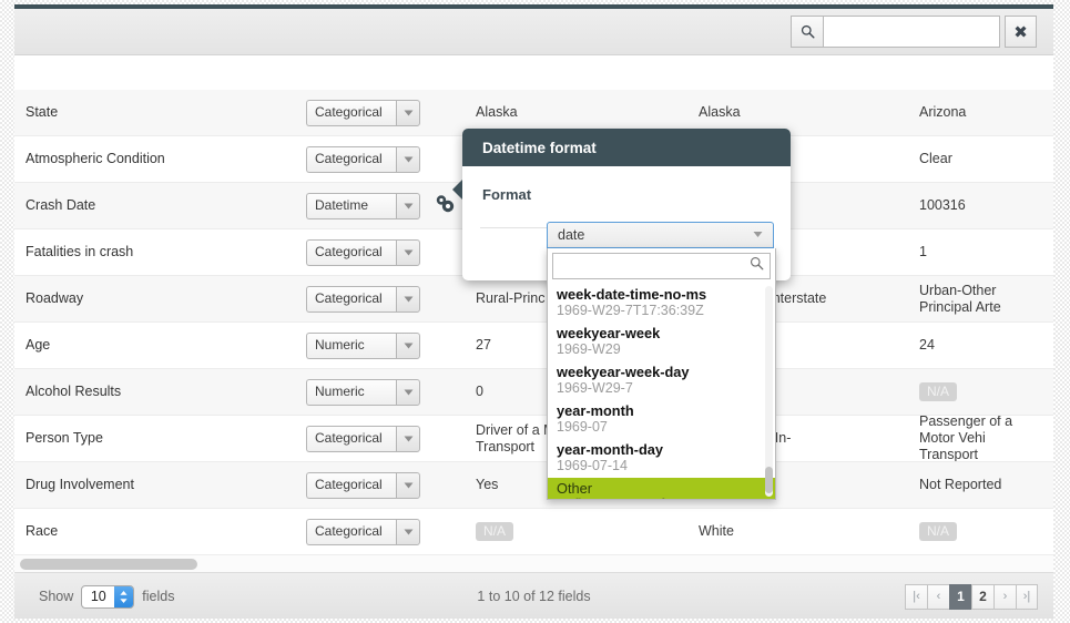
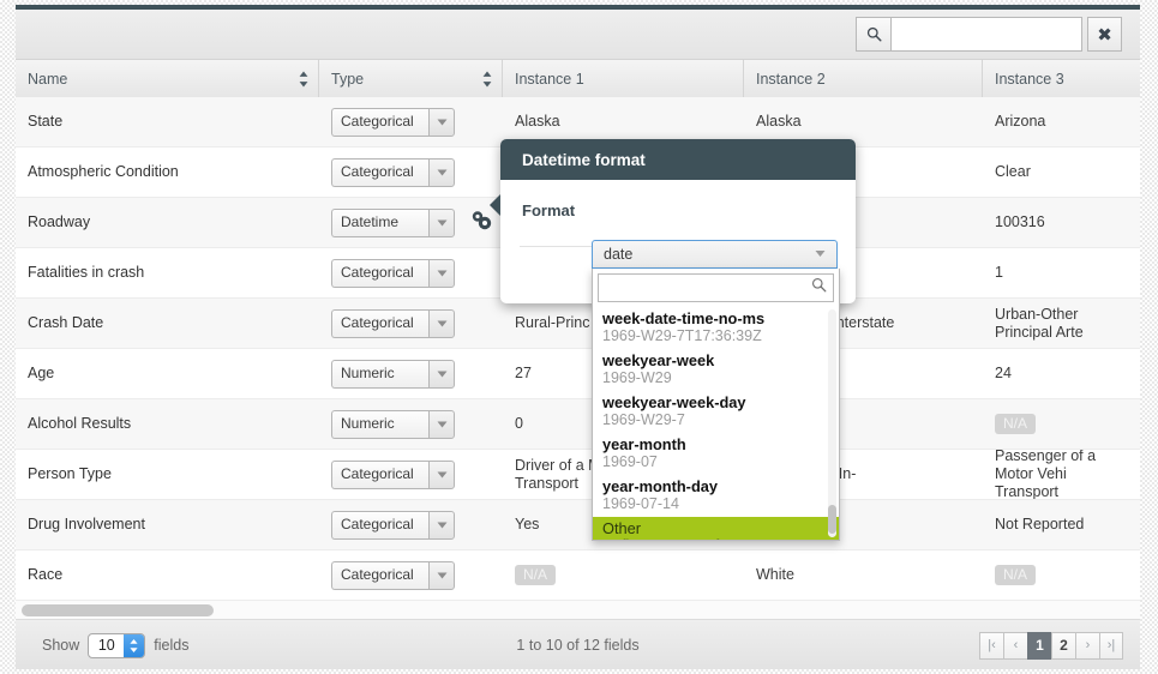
  ✖
+ Name
+ Type
+ Instance 1
+ Instance 2
+ Instance 3
  State
  Categorical
  Alaska
  Alaska
  Arizona
  Atmospheric Condition
  Categorical
  Clear
- Crash Date
+ Roadway
  Datetime
  100316
  Fatalities in crash
  Categorical
  1
- Roadway
+ Crash Date
  Categorical
  Rural-Princ
  Urban-Other Principal Arte
  Age
  Numeric
  27
  24
  Alcohol Results
  Numeric
  0
  N/A
  Person Type
  Categorical
  Passenger of a Motor Vehi Transport
  Drug Involvement
  Categorical
  Yes
  Not Reported
  Race
  Categorical
  N/A
  White
  N/A
  Show
  10
  fields
  1 to 10 of 12 fields
  |‹
  ‹
  1
  2
  ›
  ›|
  Datetime format
  Format
  date
  week-date-time-no-ms
  1969-W29-7T17:36:39Z
  weekyear-week
  1969-W29
  weekyear-week-day
  1969-W29-7
  year-month
  1969-07
  year-month-day
  1969-07-14
  Other
